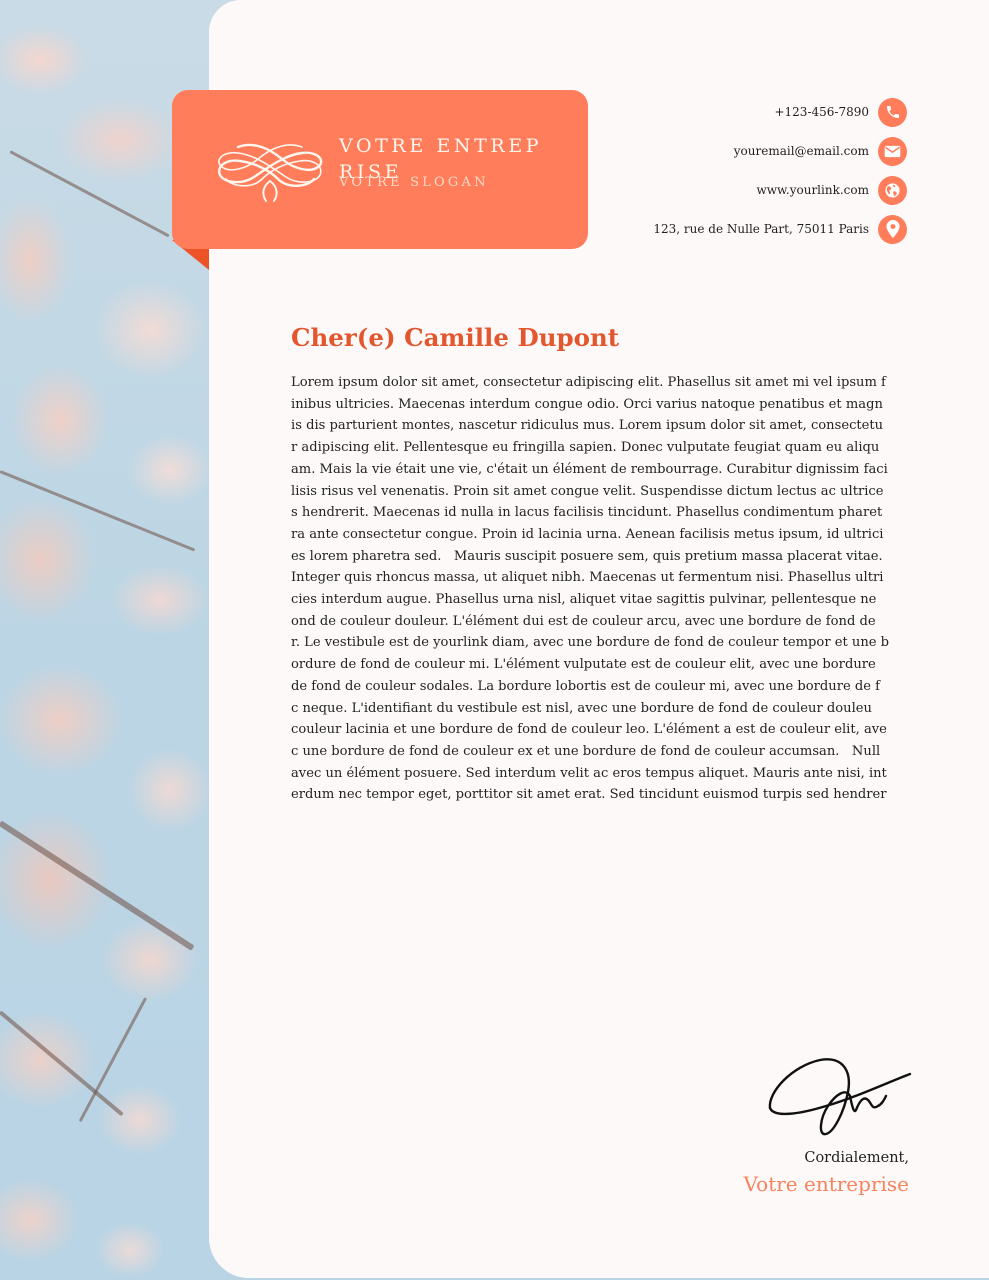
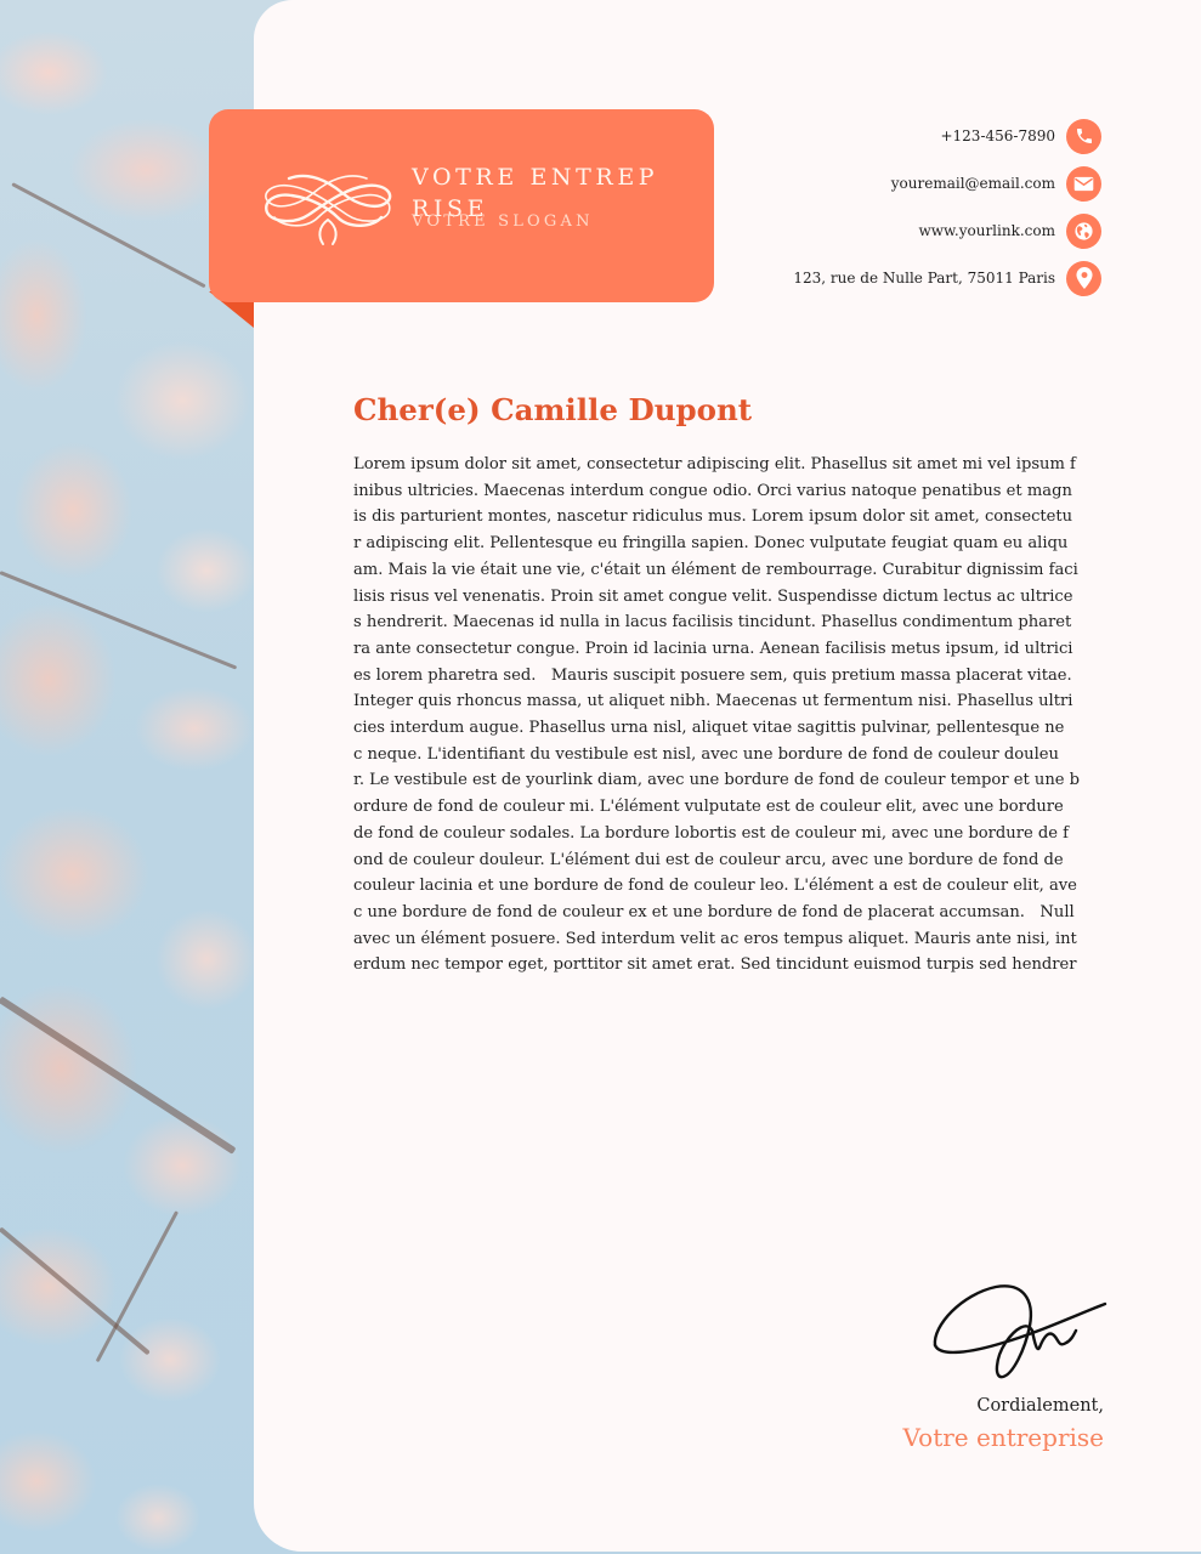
  VOTRE ENTREPRISE
  VOTRE SLOGAN
  +123-456-7890
  youremail@email.com
  www.yourlink.com
  123, rue de Nulle Part, 75011 Paris
  Cher(e) Camille Dupont
  Lorem ipsum dolor sit amet, consectetur adipiscing elit. Phasellus sit amet mi vel ipsum f
  inibus ultricies. Maecenas interdum congue odio. Orci varius natoque penatibus et magn
  is dis parturient montes, nascetur ridiculus mus. Lorem ipsum dolor sit amet, consectetu
  r adipiscing elit. Pellentesque eu fringilla sapien. Donec vulputate feugiat quam eu aliqu
  am. Mais la vie était une vie, c'était un élément de rembourrage. Curabitur dignissim faci
  lisis risus vel venenatis. Proin sit amet congue velit. Suspendisse dictum lectus ac ultrice
  s hendrerit. Maecenas id nulla in lacus facilisis tincidunt. Phasellus condimentum pharet
  ra ante consectetur congue. Proin id lacinia urna. Aenean facilisis metus ipsum, id ultrici
  es lorem pharetra sed. Mauris suscipit posuere sem, quis pretium massa placerat vitae.
  Integer quis rhoncus massa, ut aliquet nibh. Maecenas ut fermentum nisi. Phasellus ultri
  cies interdum augue. Phasellus urna nisl, aliquet vitae sagittis pulvinar, pellentesque ne
- ond de couleur douleur. L'élément dui est de couleur arcu, avec une bordure de fond de
+ c neque. L'identifiant du vestibule est nisl, avec une bordure de fond de couleur douleu
  r. Le vestibule est de yourlink diam, avec une bordure de fond de couleur tempor et une b
  ordure de fond de couleur mi. L'élément vulputate est de couleur elit, avec une bordure
  de fond de couleur sodales. La bordure lobortis est de couleur mi, avec une bordure de f
- c neque. L'identifiant du vestibule est nisl, avec une bordure de fond de couleur douleu
+ ond de couleur douleur. L'élément dui est de couleur arcu, avec une bordure de fond de
  couleur lacinia et une bordure de fond de couleur leo. L'élément a est de couleur elit, ave
- c une bordure de fond de couleur ex et une bordure de fond de couleur accumsan. Null
+ c une bordure de fond de couleur ex et une bordure de fond de placerat accumsan. Null
  avec un élément posuere. Sed interdum velit ac eros tempus aliquet. Mauris ante nisi, int
  erdum nec tempor eget, porttitor sit amet erat. Sed tincidunt euismod turpis sed hendrer
  Cordialement,
  Votre entreprise
